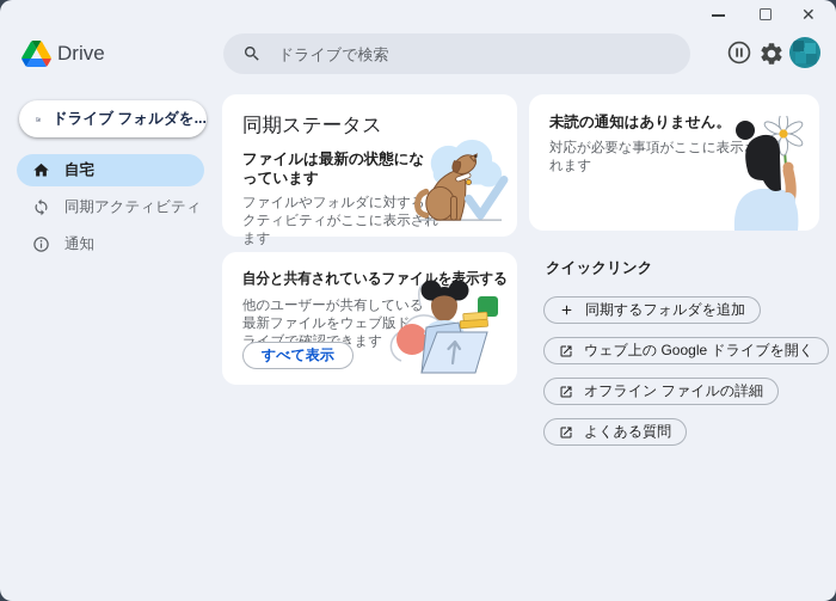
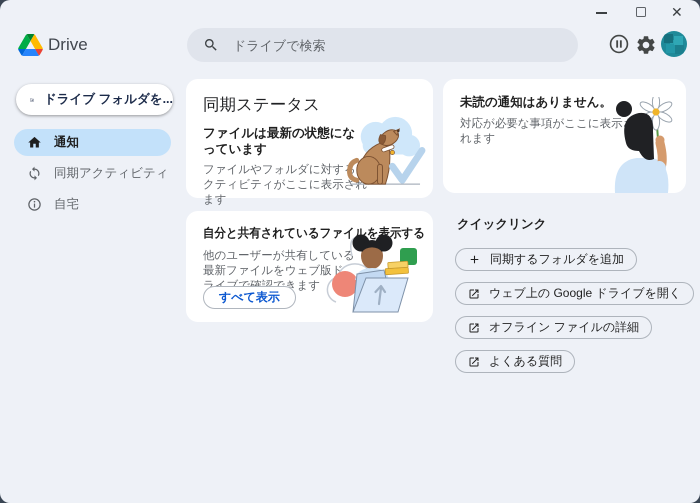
  ✕
  Drive
  ドライブで検索
  ドライブ フォルダを...
- 自宅
+ 通知
  同期アクティビティ
- 通知
+ 自宅
  同期ステータス
  ファイルは最新の状態になっています
  ファイルやフォルダに対すクティビティがここに表示されます
  未読の通知はありません。
  対応が必要な事項がここに表示れます
  自分と共有されているファイルを表示する
  他のユーザーが共有している最新ファイルをウェブ版ドきます
  すべて表示
  クイックリンク
  同期するフォルダを追加
  ウェブ上の Google ドライブを開く
  オフライン ファイルの詳細
  よくある質問
